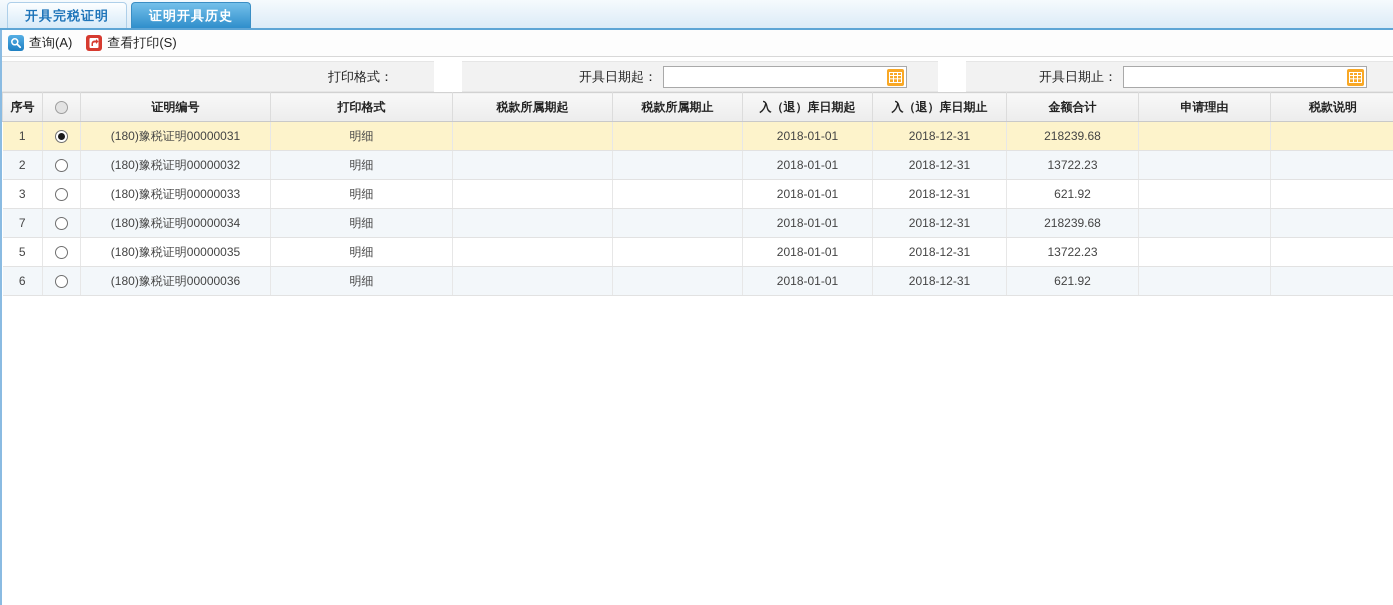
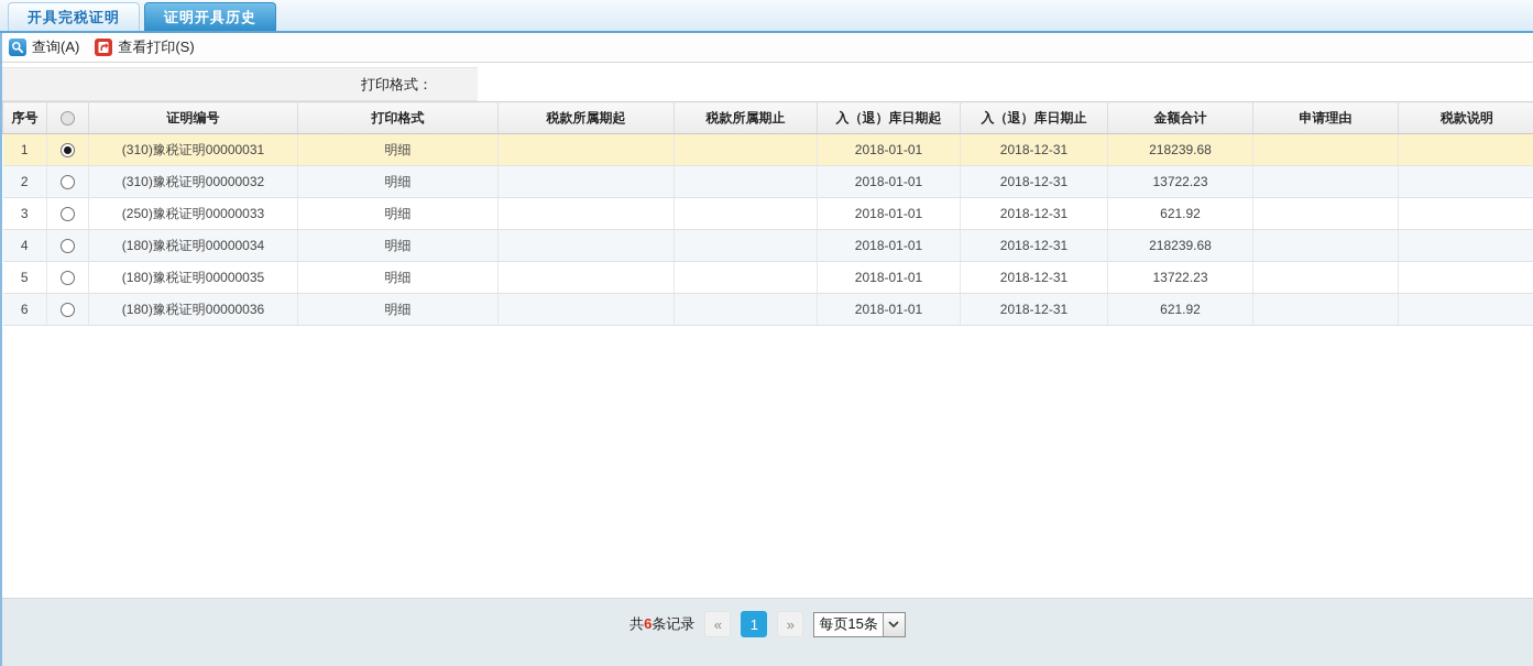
  开具完税证明
  证明开具历史
  查询(A)
  查看打印(S)
  打印格式：
- 开具日期起：
- 开具日期止：
  序号		证明编号	打印格式	税款所属期起	税款所属期止	入（退）库日期起	入（退）库日期止	金额合计	申请理由	税款说明
- 1		(180)豫税证明00000031	明细			2018-01-01	2018-12-31	218239.68
+ 1		(310)豫税证明00000031	明细			2018-01-01	2018-12-31	218239.68
- 2		(180)豫税证明00000032	明细			2018-01-01	2018-12-31	13722.23
+ 2		(310)豫税证明00000032	明细			2018-01-01	2018-12-31	13722.23
- 3		(180)豫税证明00000033	明细			2018-01-01	2018-12-31	621.92
+ 3		(250)豫税证明00000033	明细			2018-01-01	2018-12-31	621.92
- 7		(180)豫税证明00000034	明细			2018-01-01	2018-12-31	218239.68
+ 4		(180)豫税证明00000034	明细			2018-01-01	2018-12-31	218239.68
  5		(180)豫税证明00000035	明细			2018-01-01	2018-12-31	13722.23
  6		(180)豫税证明00000036	明细			2018-01-01	2018-12-31	621.92
+ 共6条记录
+ «
+ 1
+ »
+ 每页15条
